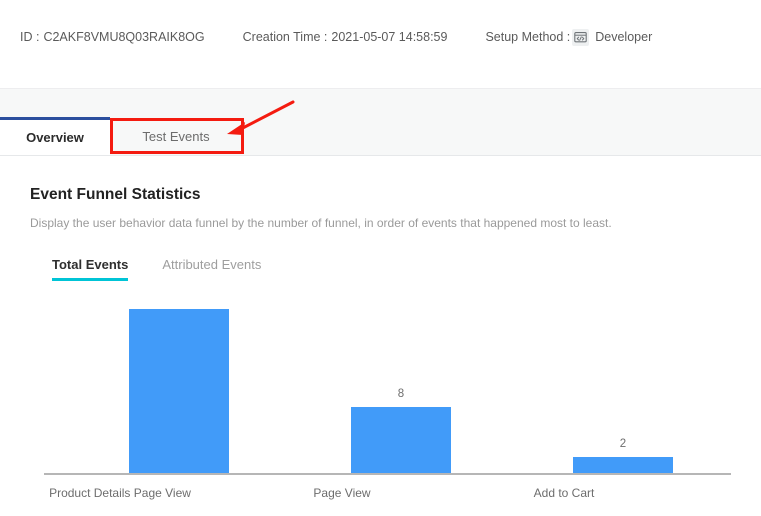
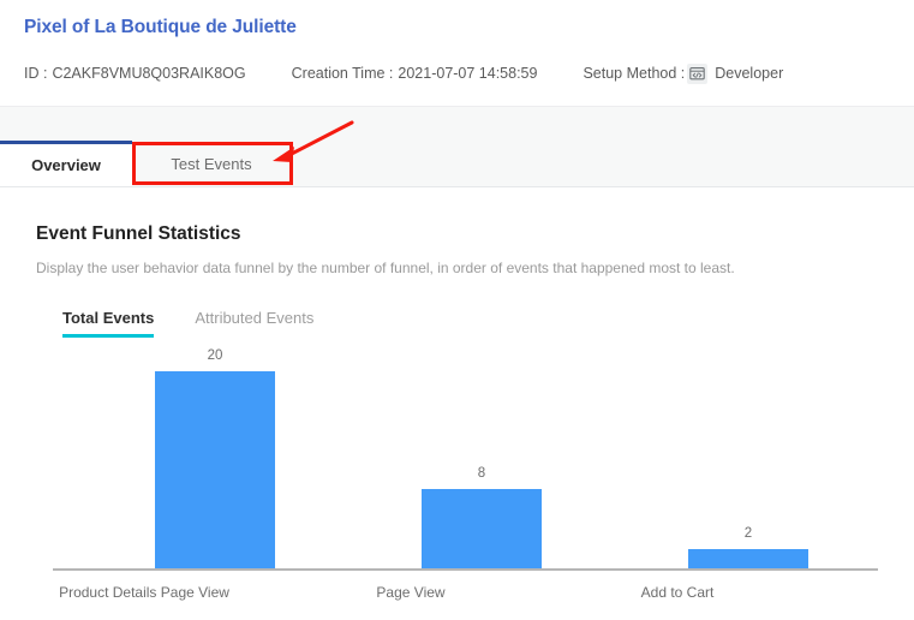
+ Pixel of La Boutique de Juliette
  ID :
  C2AKF8VMU8Q03RAIK8OG
  Creation Time :
- 2021-05-07 14:58:59
+ 2021-07-07 14:58:59
  Setup Method :
  Developer
  Overview
  Test Events
  Event Funnel Statistics
  Display the user behavior data funnel by the number of funnel, in order of events that happened most to least.
  Total Events
  Attributed Events
+ 20
  8
  2
  Product Details Page View
  Page View
  Add to Cart
